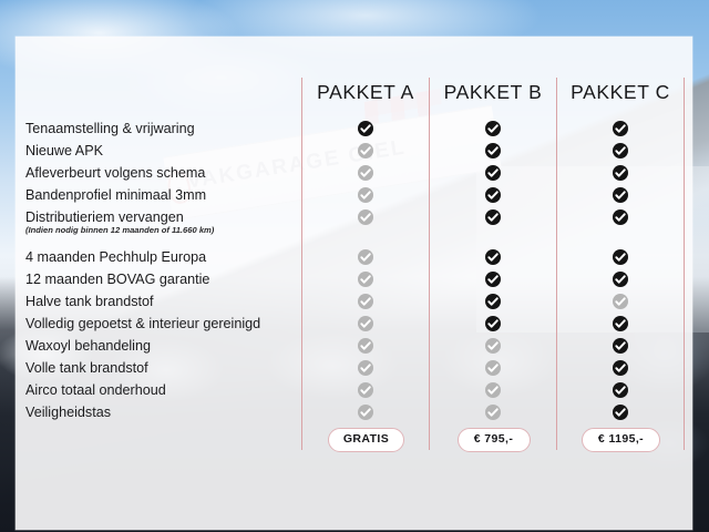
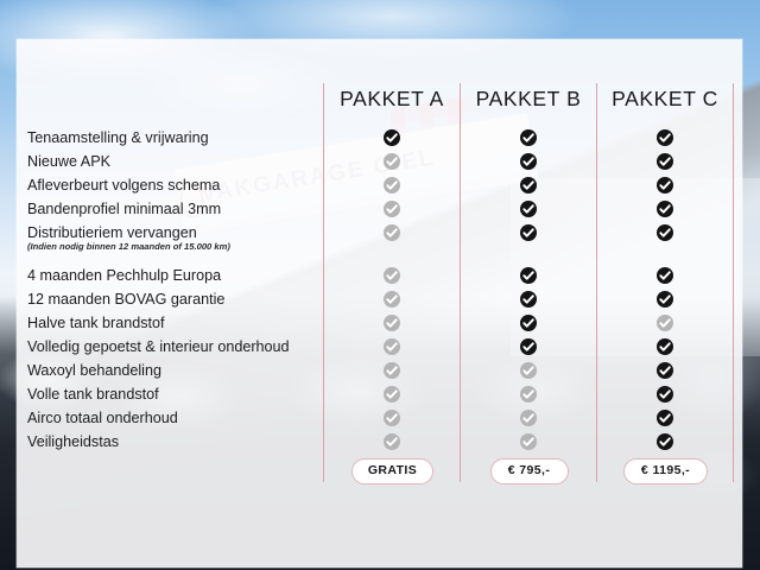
  PAKKET A
  PAKKET B
  PAKKET C
  Tenaamstelling & vrijwaring
  Nieuwe APK
  Afleverbeurt volgens schema
  Bandenprofiel minimaal 3mm
  Distributieriem vervangen
- (Indien nodig binnen 12 maanden of 11.660 km)
+ (Indien nodig binnen 12 maanden of 15.000 km)
  4 maanden Pechhulp Europa
  12 maanden BOVAG garantie
  Halve tank brandstof
- Volledig gepoetst & interieur gereinigd
+ Volledig gepoetst & interieur onderhoud
  Waxoyl behandeling
  Volle tank brandstof
  Airco totaal onderhoud
  Veiligheidstas
  GRATIS
  € 795,-
  € 1195,-
